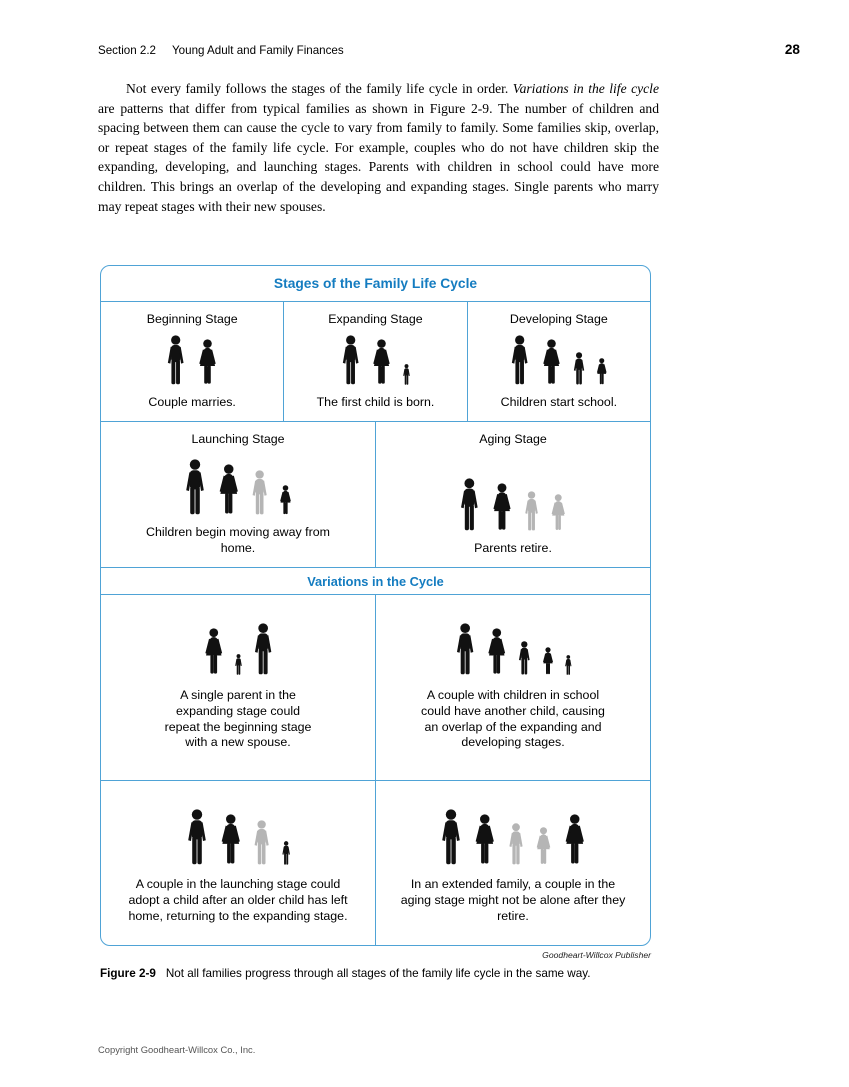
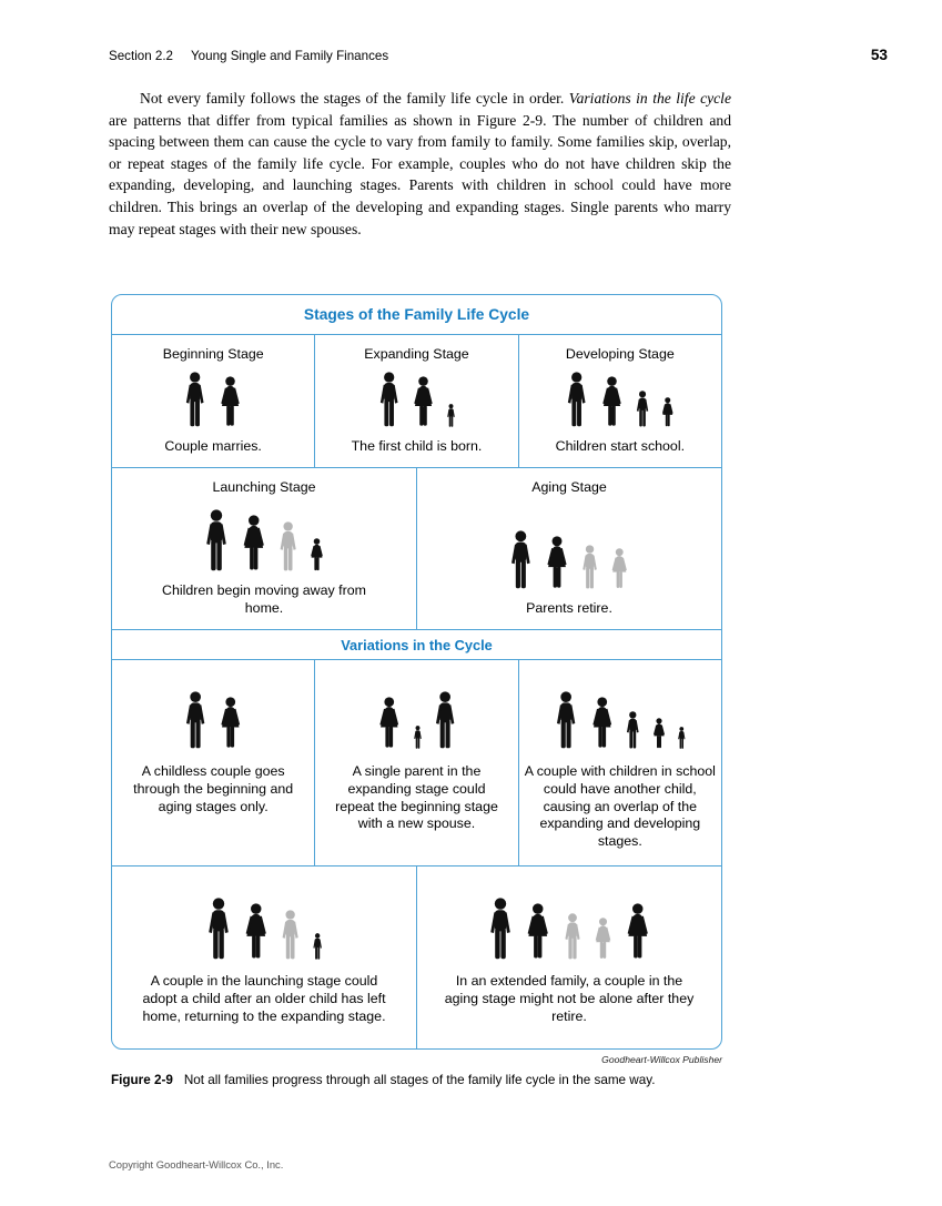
- Section 2.2 Young Adult and Family Finances
+ Section 2.2 Young Single and Family Finances
- 28
+ 53
  Not every family follows the stages of the family life cycle in order. Variations in the life cycle are patterns that differ from typical families as shown in Figure 2-9. The number of children and spacing between them can cause the cycle to vary from family to family. Some families skip, overlap, or repeat stages of the family life cycle. For example, couples who do not have children skip the expanding, developing, and launching stages. Parents with children in school could have more children. This brings an overlap of the developing and expanding stages. Single parents who marry may repeat stages with their new spouses.
  Stages of the Family Life Cycle
  Beginning Stage
  Couple marries.
  Expanding Stage
  The first child is born.
  Developing Stage
  Children start school.
  Launching Stage
  Children begin moving away from home.
  Aging Stage
  Parents retire.
  Variations in the Cycle
+ A childless couple goes through the beginning and aging stages only.
  A single parent in the expanding stage could repeat the beginning stage with a new spouse.
  A couple with children in school could have another child, causing an overlap of the expanding and developing stages.
  A couple in the launching stage could adopt a child after an older child has left home, returning to the expanding stage.
  In an extended family, a couple in the aging stage might not be alone after they retire.
  Goodheart-Willcox Publisher
  Figure 2-9 Not all families progress through all stages of the family life cycle in the same way.
  Copyright Goodheart-Willcox Co., Inc.
